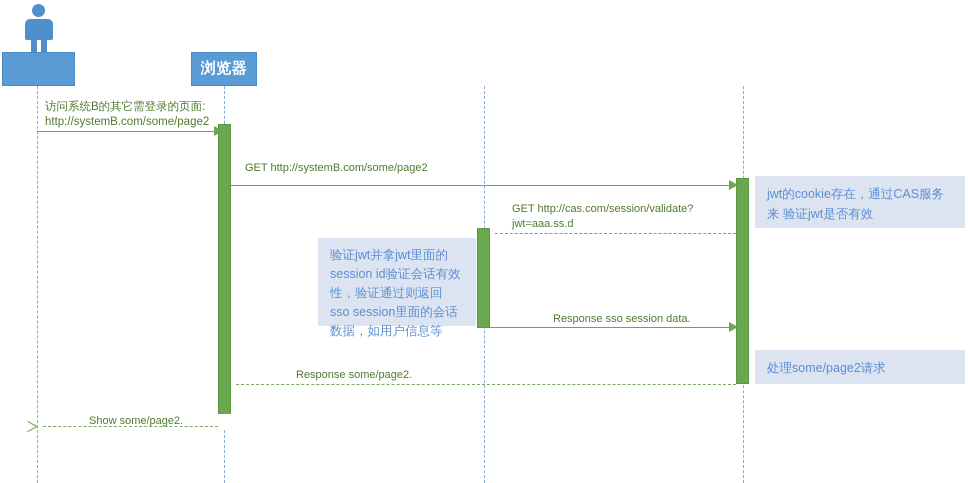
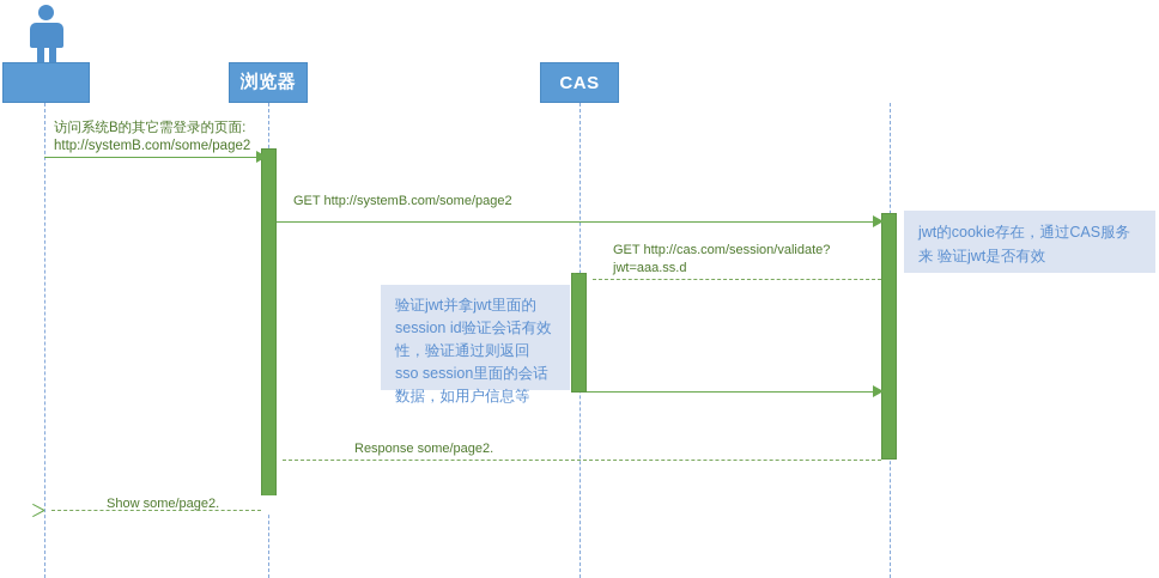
  浏览器
+ CAS
  访问系统B的其它需登录的页面:
  http://systemB.com/some/page2
  GET http://systemB.com/some/page2
  jwt的cookie存在，通过CAS服务来 验证jwt是否有效
  GET http://cas.com/session/validate?
  jwt=aaa.ss.d
  验证jwt并拿jwt里面的 session id验证会话有效 性，验证通过则返回 sso session里面的会话 数据，如用户信息等
- Response sso session data.
- 处理some/page2请求
  Response some/page2.
  Show some/page2.
